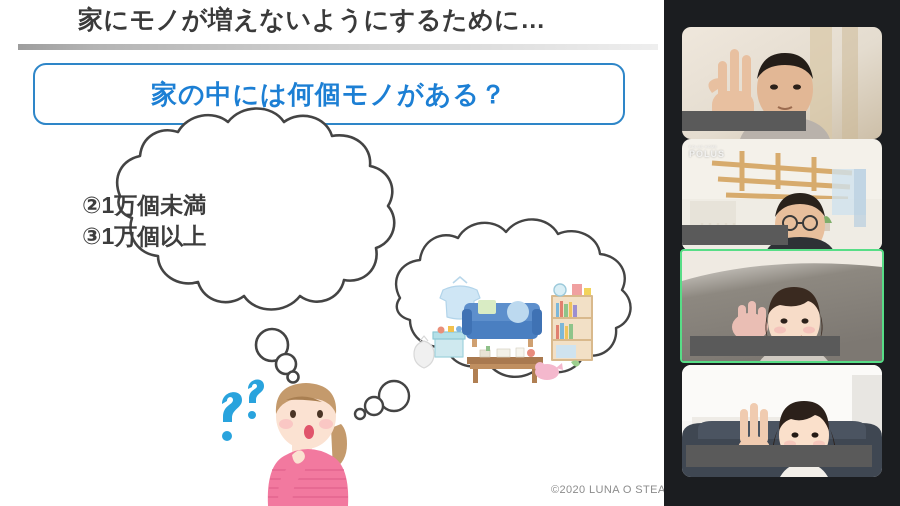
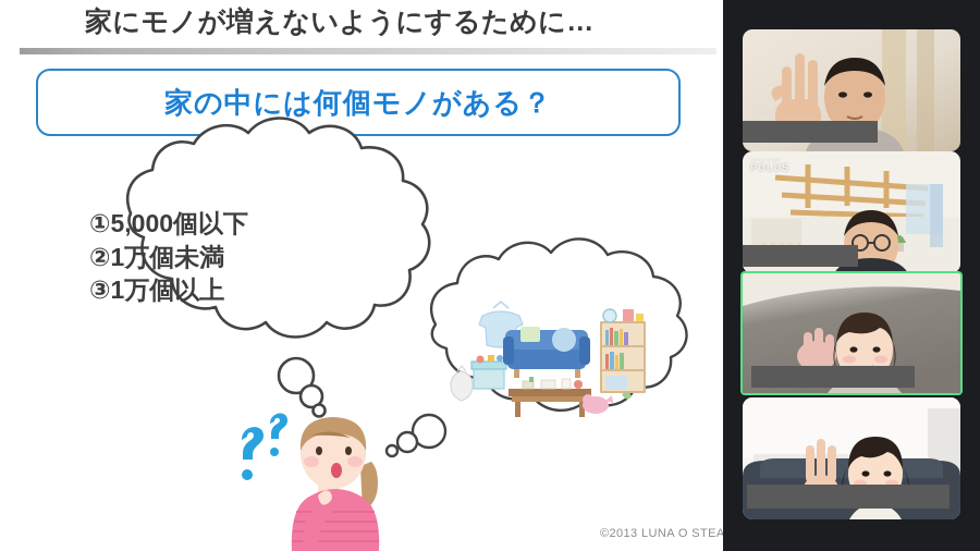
  家にモノが増えないようにするために…
  家の中には何個モノがある？
+ ①5,000個以下
  ②1万個未満
  ③1万個以上
- ©2020 LUNA O STEA
+ ©2013 LUNA O STEA
  POLUS
